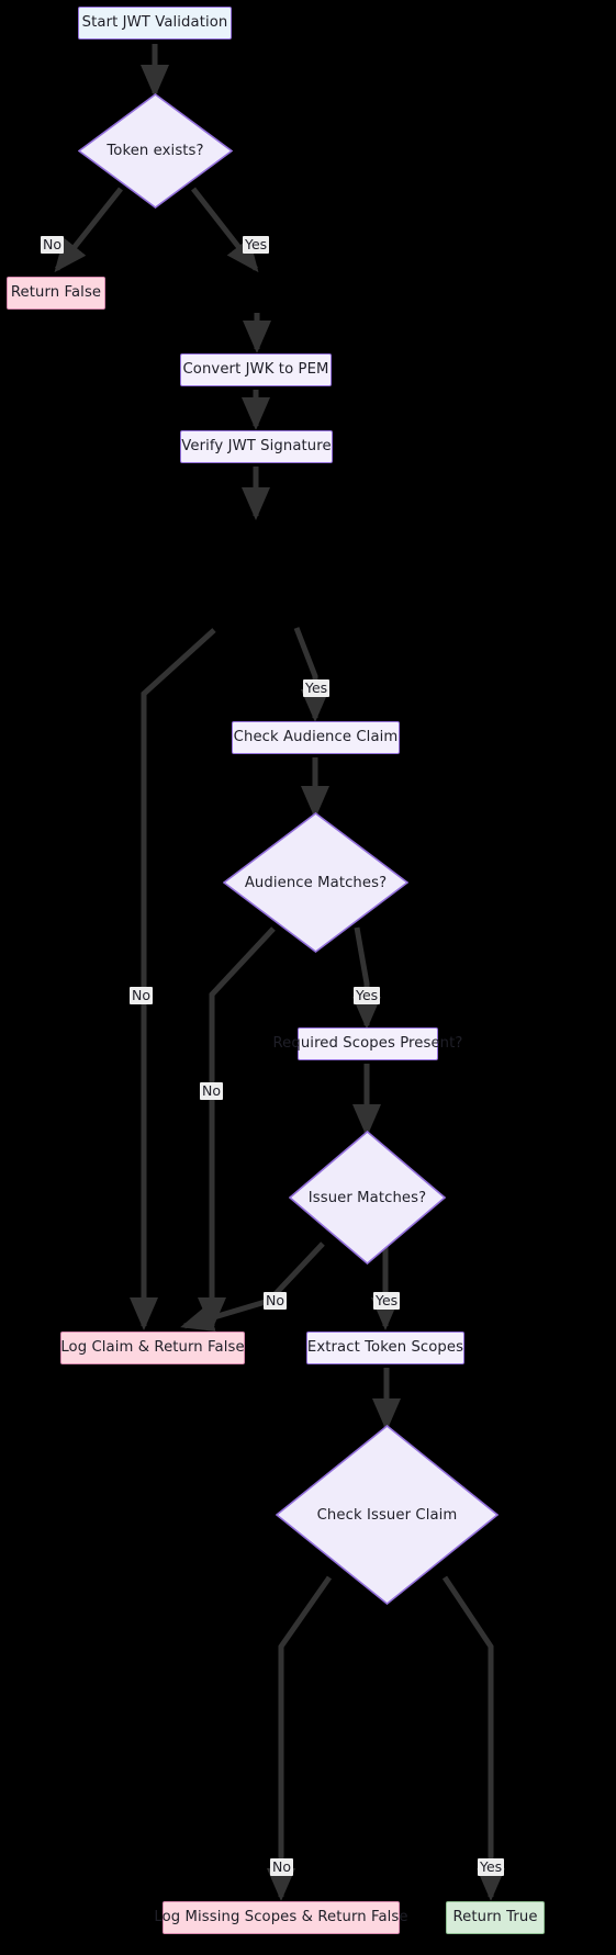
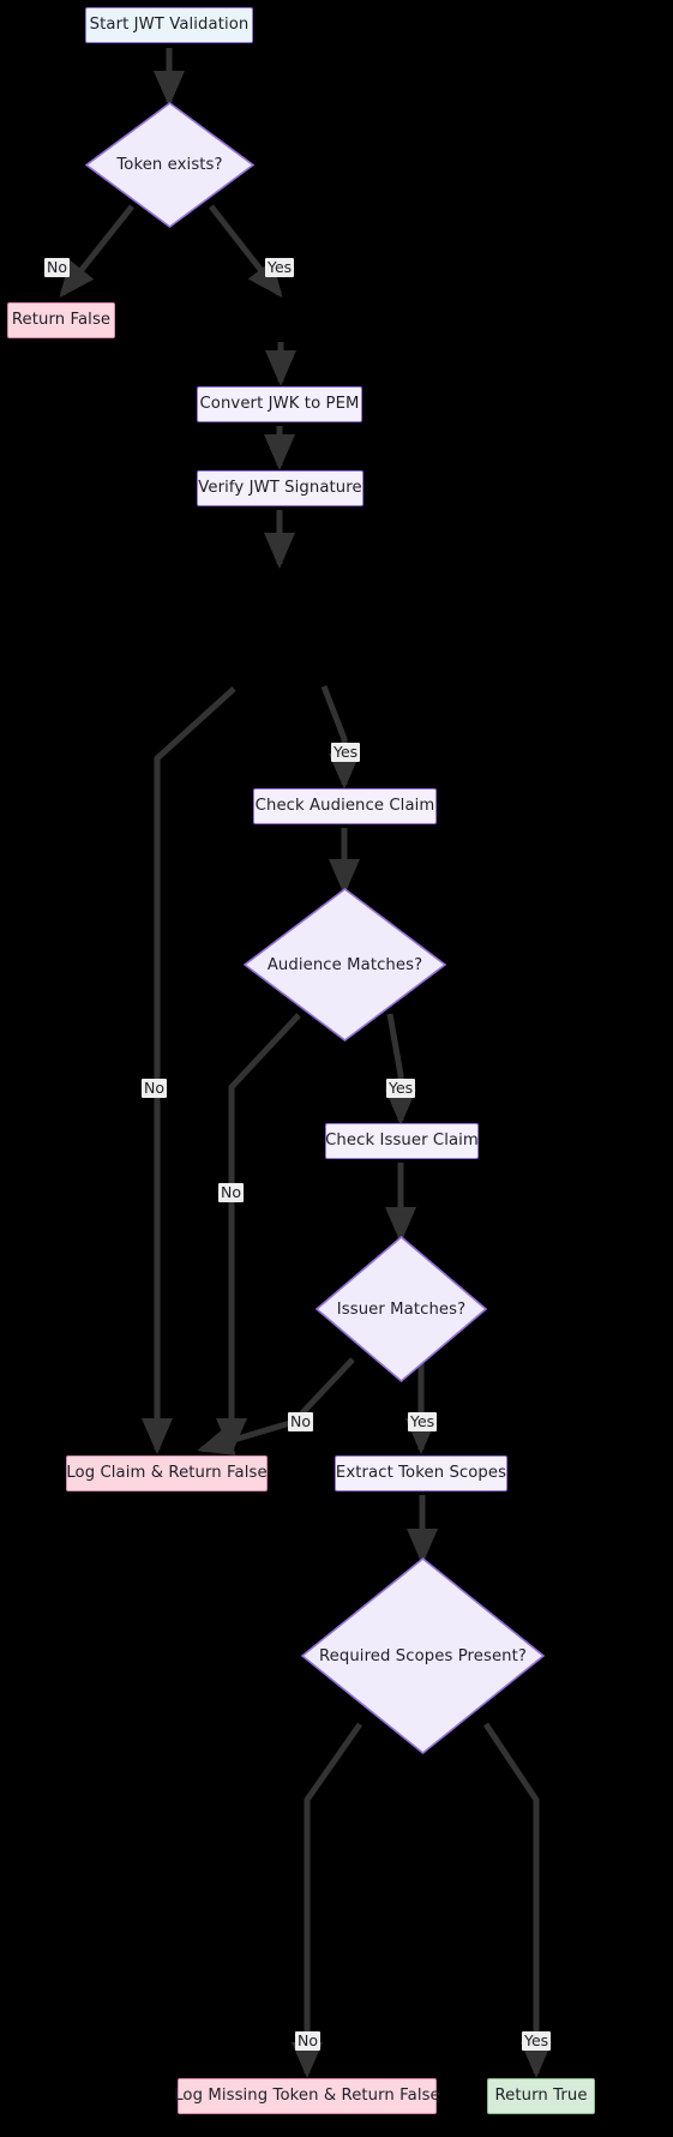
  Start JWT Validation
  Token exists?
  Return False
  Convert JWK to PEM
  Verify JWT Signature
  Check Audience Claim
  Audience Matches?
- Required Scopes Present?
+ Check Issuer Claim
  Issuer Matches?
  Log Claim & Return False
  Extract Token Scopes
- Check Issuer Claim
+ Required Scopes Present?
- Log Missing Scopes & Return False
+ Log Missing Token & Return False
  Return True
  No
  Yes
  Yes
  No
  Yes
  No
  No
  Yes
  No
  Yes
